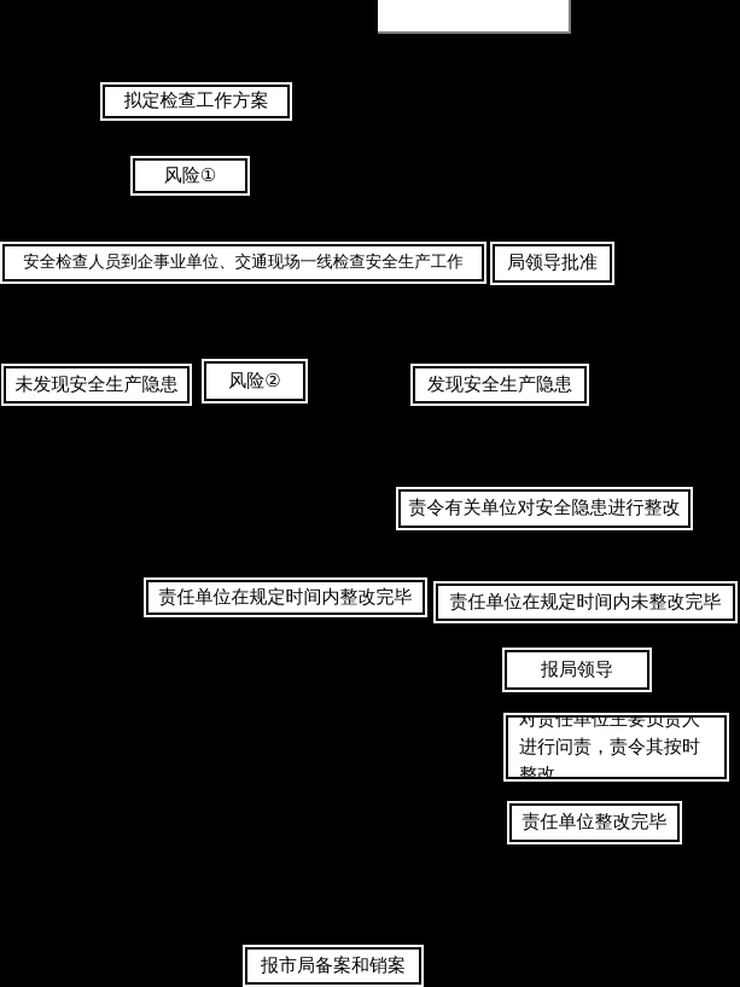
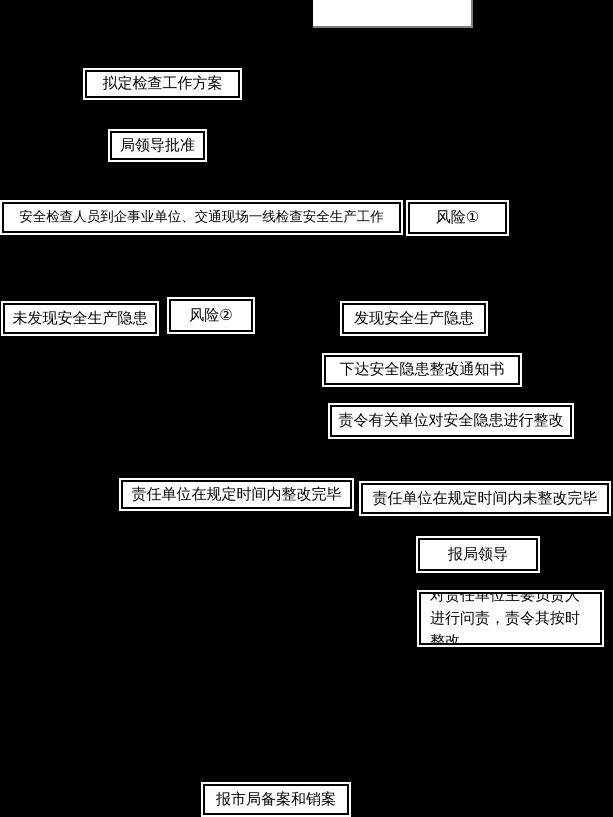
  拟定检查工作方案
- 风险①
+ 局领导批准
  安全检查人员到企事业单位、交通现场一线检查安全生产工作
- 局领导批准
+ 风险①
  未发现安全生产隐患
  风险②
  发现安全生产隐患
+ 下达安全隐患整改通知书
  责令有关单位对安全隐患进行整改
  责任单位在规定时间内整改完毕
  责任单位在规定时间内未整改完毕
  报局领导
  对责任单位主要负责人进行问责，责令其按时整改
- 责任单位整改完毕
  报市局备案和销案
